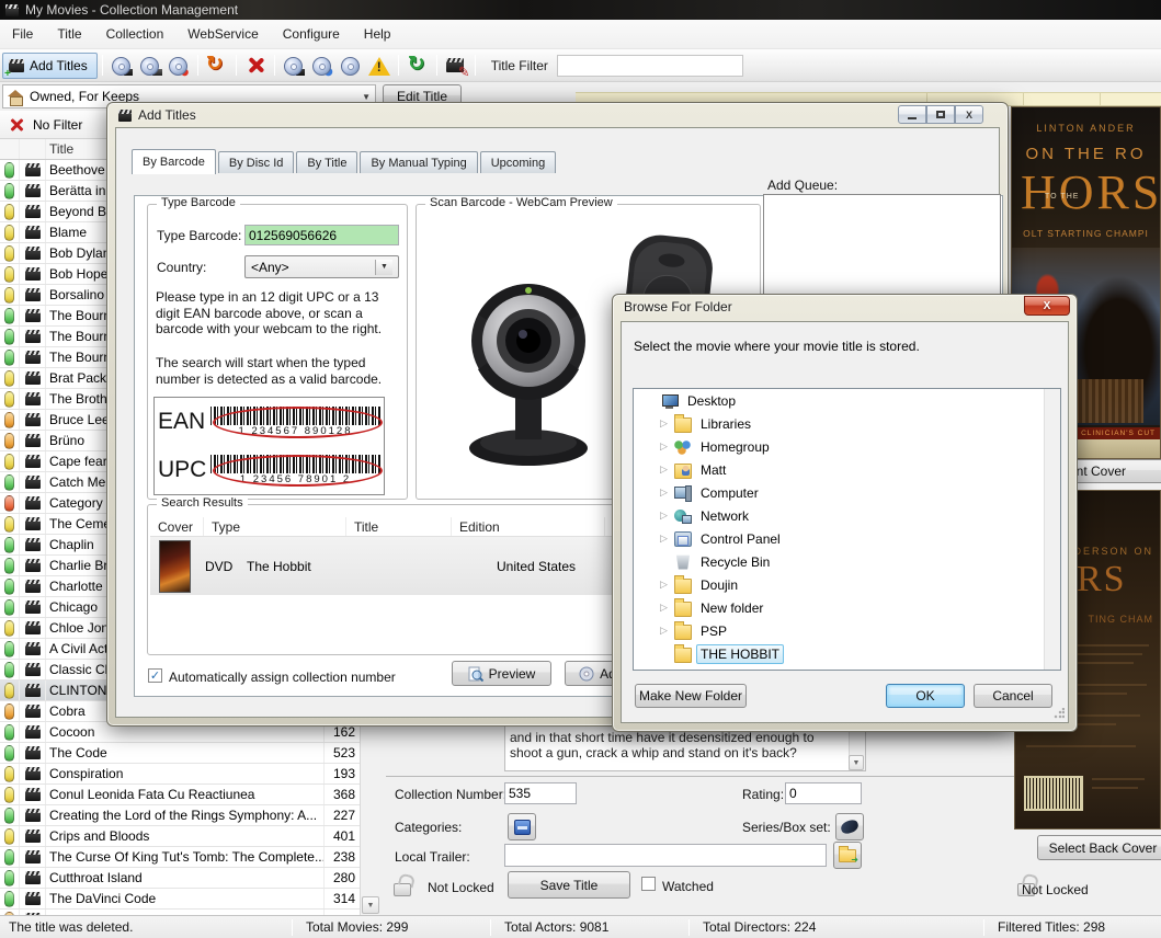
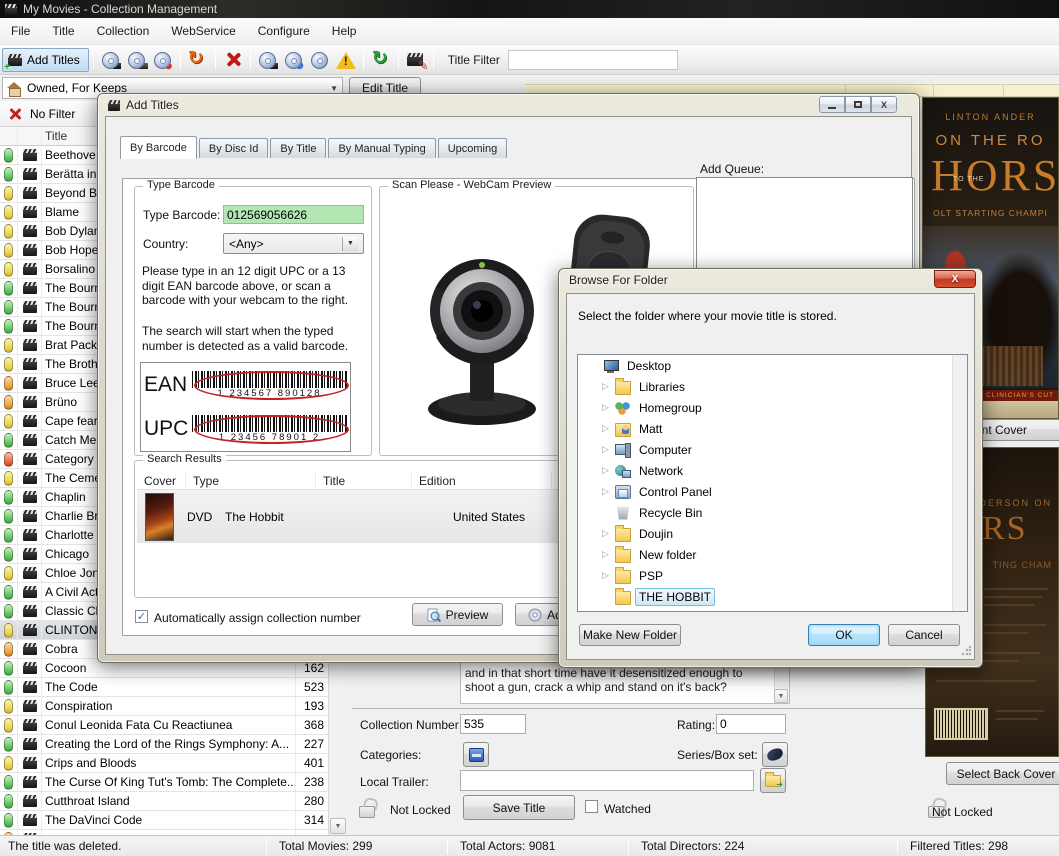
  My Movies - Collection Management
  File
  Title
  Collection
  WebService
  Configure
  Help
  +
  Add Titles
  Title Filter
  Owned, For Keeps
  ▼
  Edit Title
  No Filter
  Title
  Beethove
  Berätta in
  Beyond B
  Blame
  Bob Dyla
  Bob Hope
  Borsalino
  The Bour
  The Bour
  The Bour
  Brat Pack
  The Broth
  Bruce Le
  Brüno
  Cape fear
  Catch Me
  Category
  The Cem
  Chaplin
  Charlie B
  Charlotte
  Chicago
  Chloe Jon
  A Civil Ac
  Classic C
  CLINTON
  Cobra
  Cocoon
  162
  The Code
  523
  Conspiration
  193
  Conul Leonida Fata Cu Reactiunea
  368
  Creating the Lord of the Rings Symphony: A...
  227
  Crips and Bloods
  401
  The Curse Of King Tut's Tomb: The Complete..
  238
  Cutthroat Island
  280
  The DaVinci Code
  314
  Collection Number
  535
  Rating:
  0
  Categories:
  Series/Box set:
  Local Trailer:
  Not Locked
  Save Title
  Watched
  LINTON ANDER
  ON THE RO
  HORS
  OLT STARTING CHAMPI
  DERSON ON
  RS
  TING CHAM
  Select Back Cover
  Not Locked
  The title was deleted.
  Total Movies: 299
  Total Actors: 9081
  Total Directors: 224
  Filtered Titles: 298
  Add Titles
  X
  By Barcode
  By Disc Id
  By Title
  By Manual Typing
  Upcoming
  Type Barcode
  Type Barcode:
  012569056626
  Country:
  <Any>
  Please type in an 12 digit UPC or a 13 digit EAN barcode above, or scan a barcode with your webcam to the right.
  The search will start when the typed number is detected as a valid barcode.
  EAN
  1 234567 890128
  UPC
  1 23456 78901 2
- Scan Barcode - WebCam Preview
+ Scan Please - WebCam Preview
  Add Queue:
  Search Results
  Cover
  Type
  Title
  Edition
  DVD
  The Hobbit
  United States
  Automatically assign collection number
  Preview
  Browse For Folder
  X
- Select the movie where your movie title is stored.
+ Select the folder where your movie title is stored.
  Desktop
  ▷
  Libraries
  ▷
  Homegroup
  ▷
  Matt
  ▷
  Computer
  ▷
  Network
  ▷
  Control Panel
  Recycle Bin
  ▷
  Doujin
  ▷
  New folder
  ▷
  PSP
  THE HOBBIT
  Make New Folder
  OK
  Cancel
